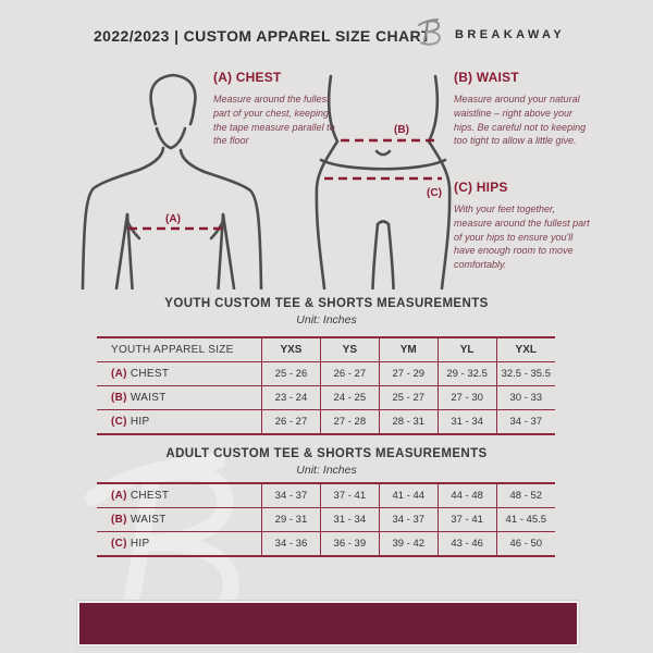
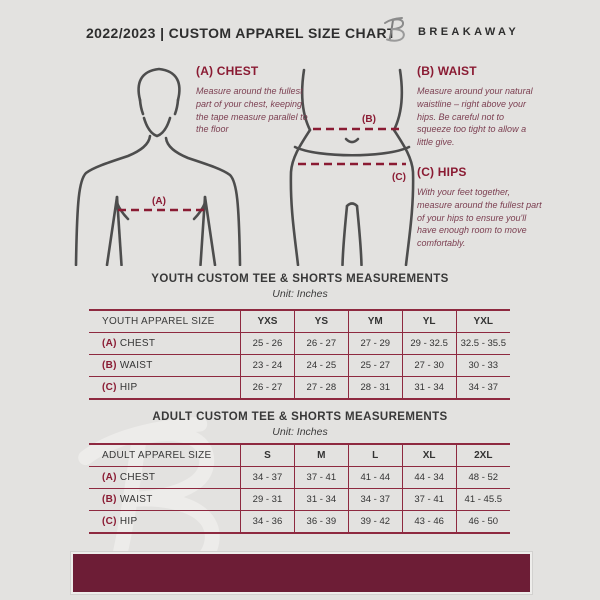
  2022/2023 | CUSTOM APPAREL SIZE CHAR
  BREAKAWAY
  (A)
  (B)
  (C)
  (A) CHEST
  Measure around the fullest part of your chest, keeping the tape measure parallel to the floor
  (B) WAIST
- Measure around your natural waistline – right above your hips. Be careful not to keeping too tight to allow a little give.
+ Measure around your natural waistline – right above your hips. Be careful not to squeeze too tight to allow a little give.
  (C) HIPS
  With your feet together, measure around the fullest part of your hips to ensure you'll
  have enough room to move comfortably.
  YOUTH CUSTOM TEE & SHORTS MEASUREMENTS
  Unit: Inches
  YOUTH APPAREL SIZE	YXS	YS	YM	YL	YXL
  (A) CHEST	25 - 26	26 - 27	27 - 29	29 - 32.5	32.5 - 35.5
  (B) WAIST	23 - 24	24 - 25	25 - 27	27 - 30	30 - 33
  (C) HIP	26 - 27	27 - 28	28 - 31	31 - 34	34 - 37
  ADULT CUSTOM TEE & SHORTS MEASUREMENTS
  Unit: Inches
+ ADULT APPAREL SIZE	S	M	L	XL	2XL
- (A) CHEST	34 - 37	37 - 41	41 - 44	44 - 48	48 - 52
+ (A) CHEST	34 - 37	37 - 41	41 - 44	44 - 34	48 - 52
  (B) WAIST	29 - 31	31 - 34	34 - 37	37 - 41	41 - 45.5
  (C) HIP	34 - 36	36 - 39	39 - 42	43 - 46	46 - 50
